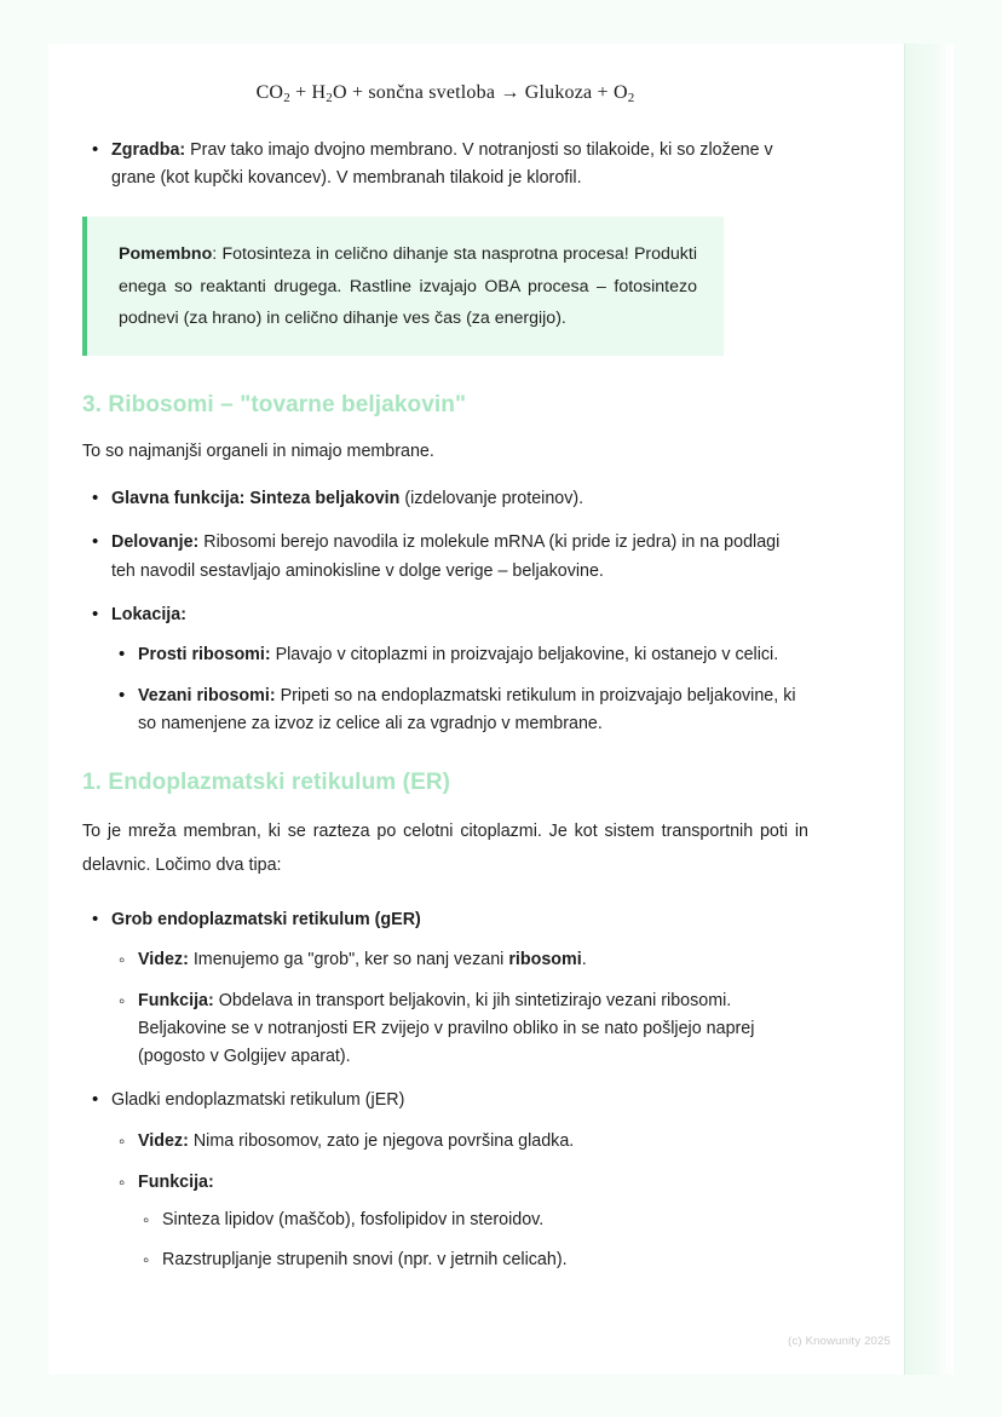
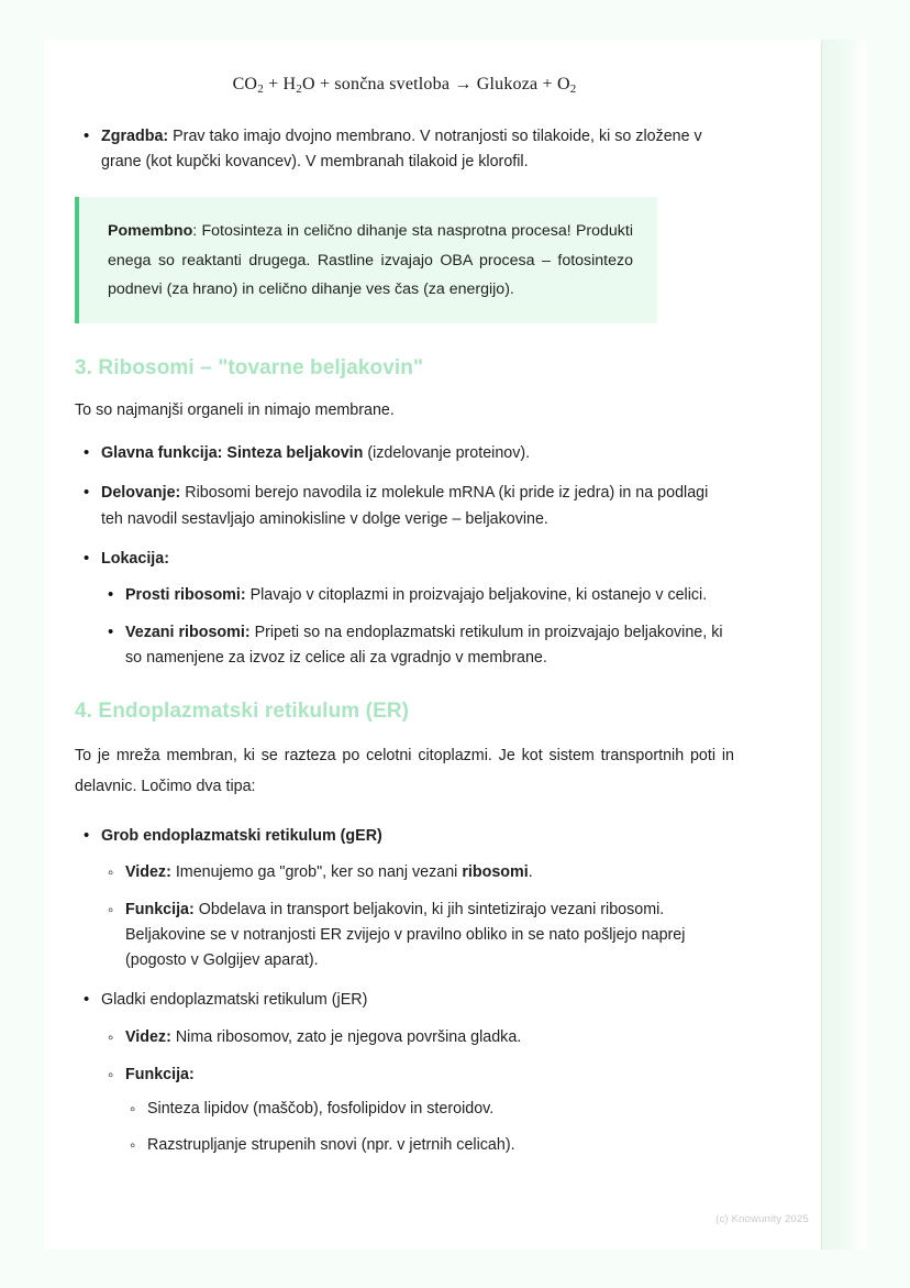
  CO2 + H2O + sončna svetloba → Glukoza + O2
  Zgradba: Prav tako imajo dvojno membrano. V notranjosti so tilakoide, ki so zložene v grane (kot kupčki kovancev). V membranah tilakoid je klorofil.
  Pomembno: Fotosinteza in celično dihanje sta nasprotna procesa! Produkti enega so reaktanti drugega. Rastline izvajajo OBA procesa – fotosintezo podnevi (za hrano) in celično dihanje ves čas (za energijo).
  3. Ribosomi – "tovarne beljakovin"
  To so najmanjši organeli in nimajo membrane.
  Glavna funkcija: Sinteza beljakovin (izdelovanje proteinov).
  Delovanje: Ribosomi berejo navodila iz molekule mRNA (ki pride iz jedra) in na podlagi teh navodil sestavljajo aminokisline v dolge verige – beljakovine.
  Lokacija:
  Prosti ribosomi: Plavajo v citoplazmi in proizvajajo beljakovine, ki ostanejo v celici.
  Vezani ribosomi: Pripeti so na endoplazmatski retikulum in proizvajajo beljakovine, ki so namenjene za izvoz iz celice ali za vgradnjo v membrane.
- 1. Endoplazmatski retikulum (ER)
+ 4. Endoplazmatski retikulum (ER)
  To je mreža membran, ki se razteza po celotni citoplazmi. Je kot sistem transportnih poti in delavnic. Ločimo dva tipa:
  Grob endoplazmatski retikulum (gER)
  Videz: Imenujemo ga "grob", ker so nanj vezani ribosomi.
  Funkcija: Obdelava in transport beljakovin, ki jih sintetizirajo vezani ribosomi. Beljakovine se v notranjosti ER zvijejo v pravilno obliko in se nato pošljejo naprej (pogosto v Golgijev aparat).
  Gladki endoplazmatski retikulum (jER)
  Videz: Nima ribosomov, zato je njegova površina gladka.
  Funkcija:
  Sinteza lipidov (maščob), fosfolipidov in steroidov.
  Razstrupljanje strupenih snovi (npr. v jetrnih celicah).
  (c) Knowunity 2025
